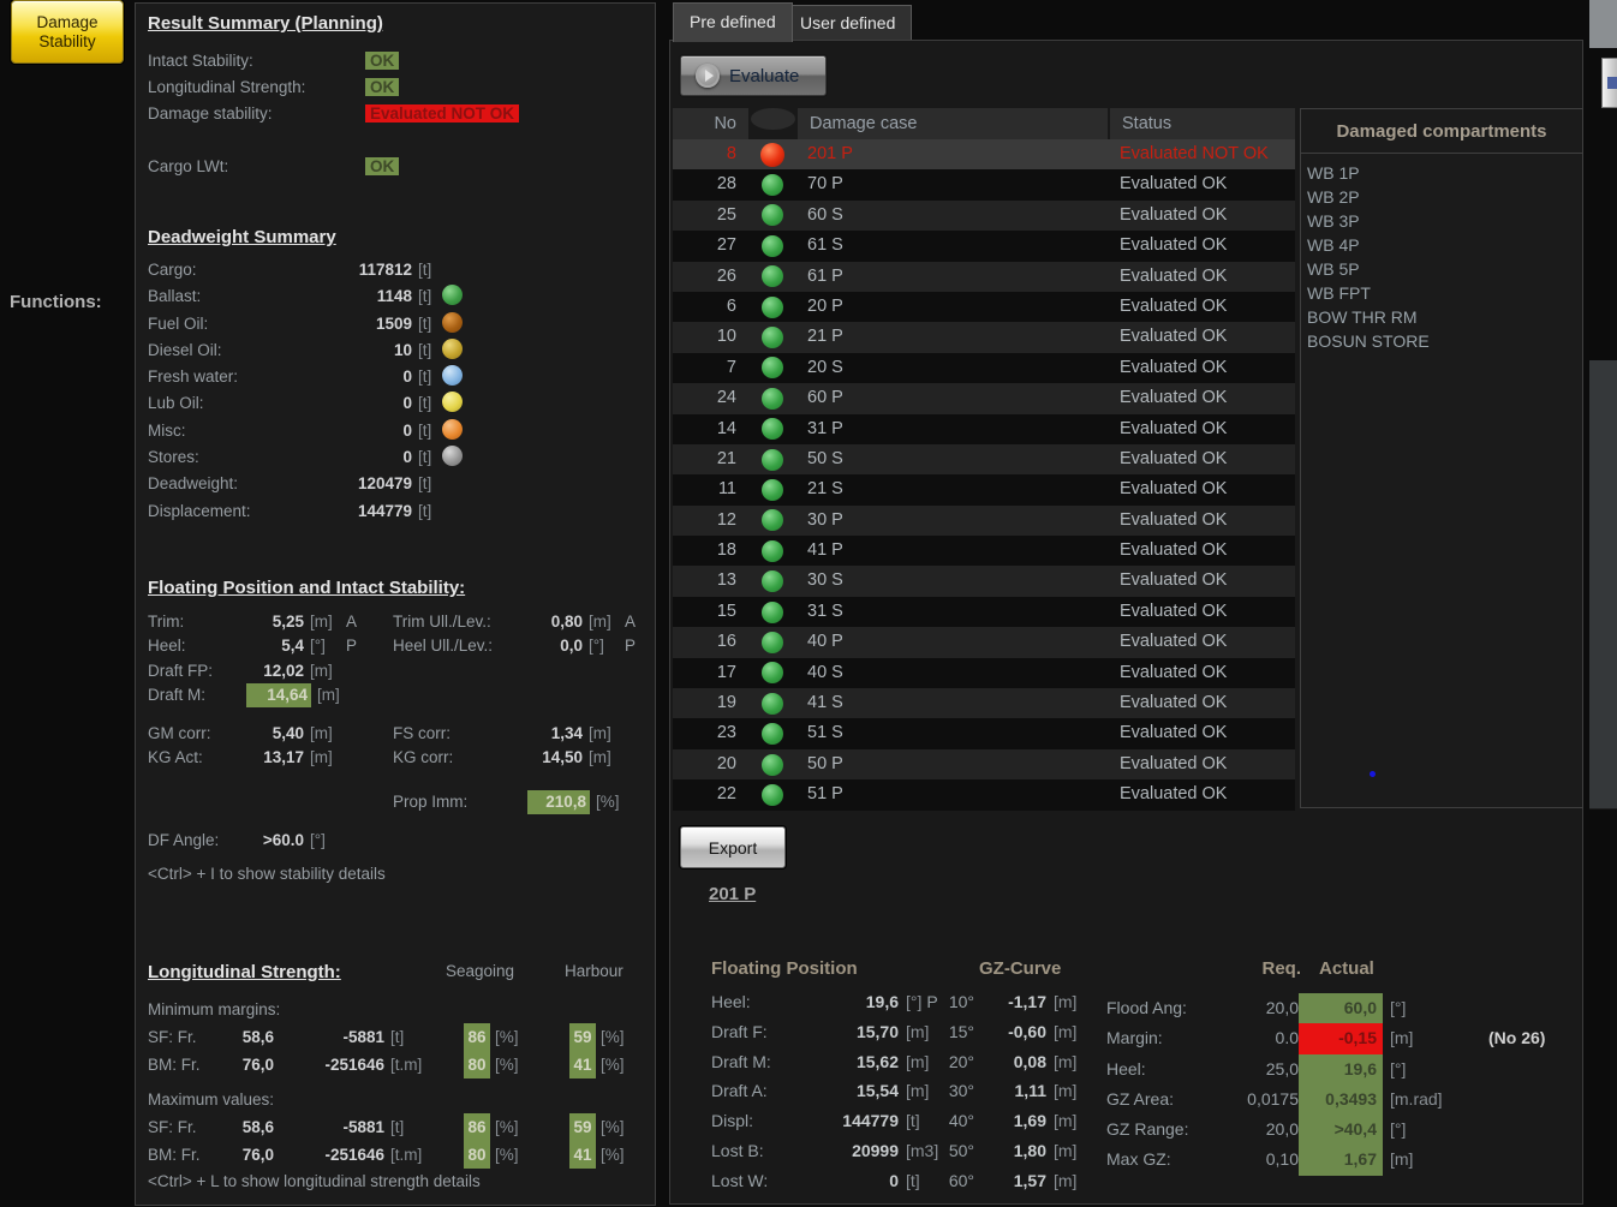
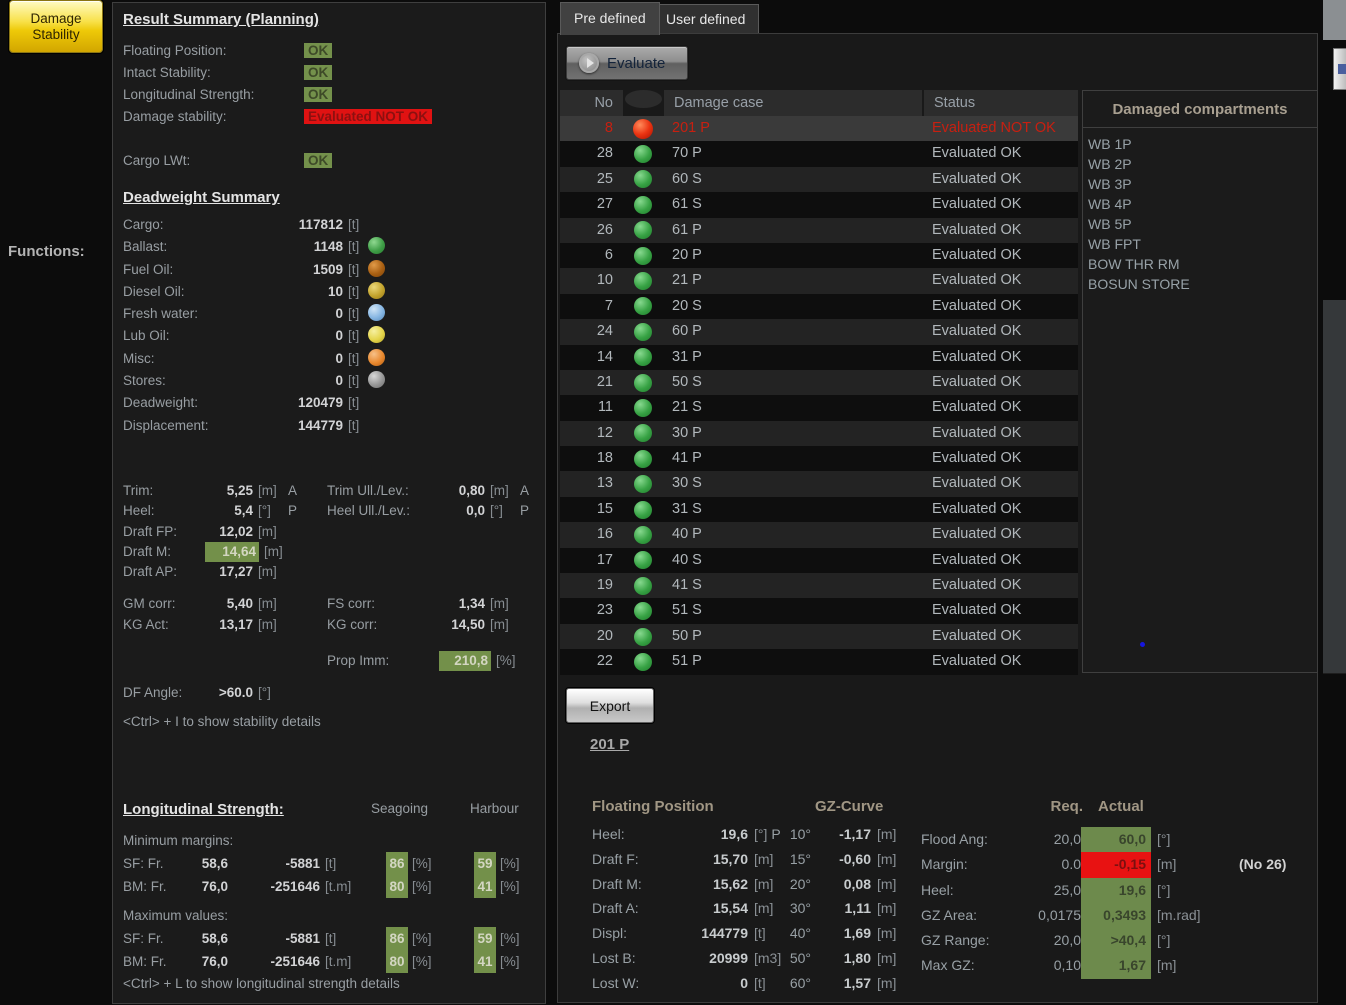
  Functions:
  Damage Stability
  Result Summary (Planning)
+ Floating Position: OK
  Intact Stability: OK
  Longitudinal Strength: OK
  Damage stability: Evaluated NOT OK
  Cargo LWt: OK
  Deadweight Summary
  Cargo: 117812 [t]
  Ballast: 1148 [t]
  Fuel Oil: 1509 [t]
  Diesel Oil: 10 [t]
  Fresh water: 0 [t]
  Lub Oil: 0 [t]
  Misc: 0 [t]
  Stores: 0 [t]
  Deadweight: 120479 [t]
  Displacement: 144779 [t]
- Floating Position and Intact Stability:
  Trim: 5,25 [m] A Trim Ull./Lev.: 0,80 [m] A
  Heel: 5,4 [°] P Heel Ull./Lev.: 0,0 [°] P
  Draft FP: 12,02 [m]
  Draft M: 14,64 [m]
+ Draft AP: 17,27 [m]
  GM corr: 5,40 [m] FS corr: 1,34 [m]
  KG Act: 13,17 [m] KG corr: 14,50 [m]
  Prop Imm: 210,8 [%]
  DF Angle: >60.0 [°]
  <Ctrl> + I to show stability details
  Longitudinal Strength:
  Seagoing
  Harbour
  Minimum margins:
  SF: Fr. 58,6 -5881 [t] 86 [%] 59 [%]
  BM: Fr. 76,0 -251646 [t.m] 80 [%] 41 [%]
  Maximum values:
  SF: Fr. 58,6 -5881 [t] 86 [%] 59 [%]
  BM: Fr. 76,0 -251646 [t.m] 80 [%] 41 [%]
  <Ctrl> + L to show longitudinal strength details
  Pre defined
  User defined
  Evaluate
  No
  Damage case
  Status
  8
  201 P
  Evaluated NOT OK
  28
  70 P
  Evaluated OK
  25
  60 S
  Evaluated OK
  27
  61 S
  Evaluated OK
  26
  61 P
  Evaluated OK
  6
  20 P
  Evaluated OK
  10
  21 P
  Evaluated OK
  7
  20 S
  Evaluated OK
  24
  60 P
  Evaluated OK
  14
  31 P
  Evaluated OK
  21
  50 S
  Evaluated OK
  11
  21 S
  Evaluated OK
  12
  30 P
  Evaluated OK
  18
  41 P
  Evaluated OK
  13
  30 S
  Evaluated OK
  15
  31 S
  Evaluated OK
  16
  40 P
  Evaluated OK
  17
  40 S
  Evaluated OK
  19
  41 S
  Evaluated OK
  23
  51 S
  Evaluated OK
  20
  50 P
  Evaluated OK
  22
  51 P
  Evaluated OK
  Damaged compartments
  WB 1P
  WB 2P
  WB 3P
  WB 4P
  WB 5P
  WB FPT
  BOW THR RM
  BOSUN STORE
  Export
  201 P
  Floating Position
  GZ-Curve
  Req.
  Actual
  Heel: 19,6 [°] P
  Draft F: 15,70 [m]
  Draft M: 15,62 [m]
  Draft A: 15,54 [m]
  Displ: 144779 [t]
  Lost B: 20999 [m3]
  Lost W: 0 [t]
  10° -1,17 [m]
  15° -0,60 [m]
  20° 0,08 [m]
  30° 1,11 [m]
  40° 1,69 [m]
  50° 1,80 [m]
  60° 1,57 [m]
  Flood Ang:
  20,0
  60,0
  [°]
  Margin:
  0.0
  -0,15
  [m]
  (No 26)
  Heel:
  25,0
  19,6
  [°]
  GZ Area:
  0,0175
  0,3493
  [m.rad]
  GZ Range:
  20,0
  >40,4
  [°]
  Max GZ:
  0,10
  1,67
  [m]
